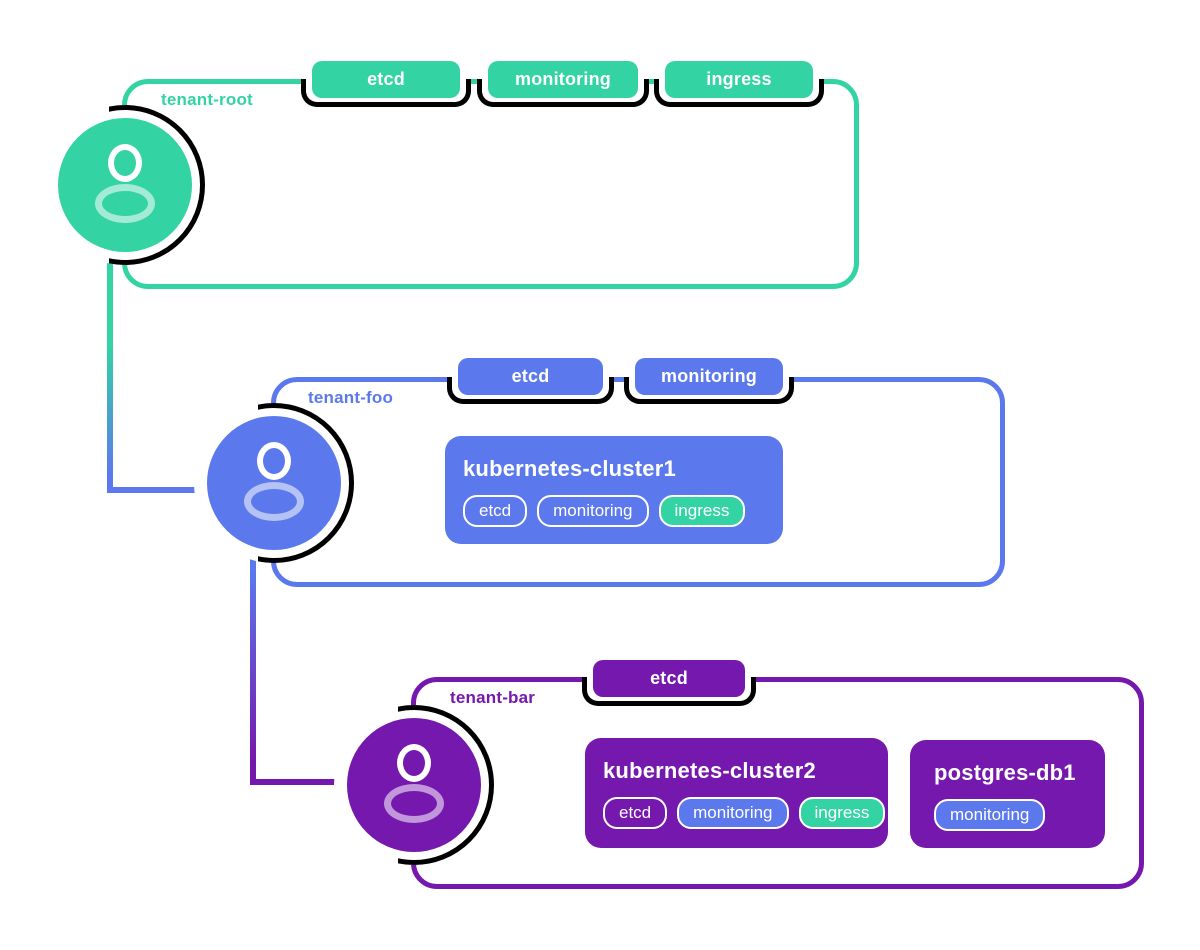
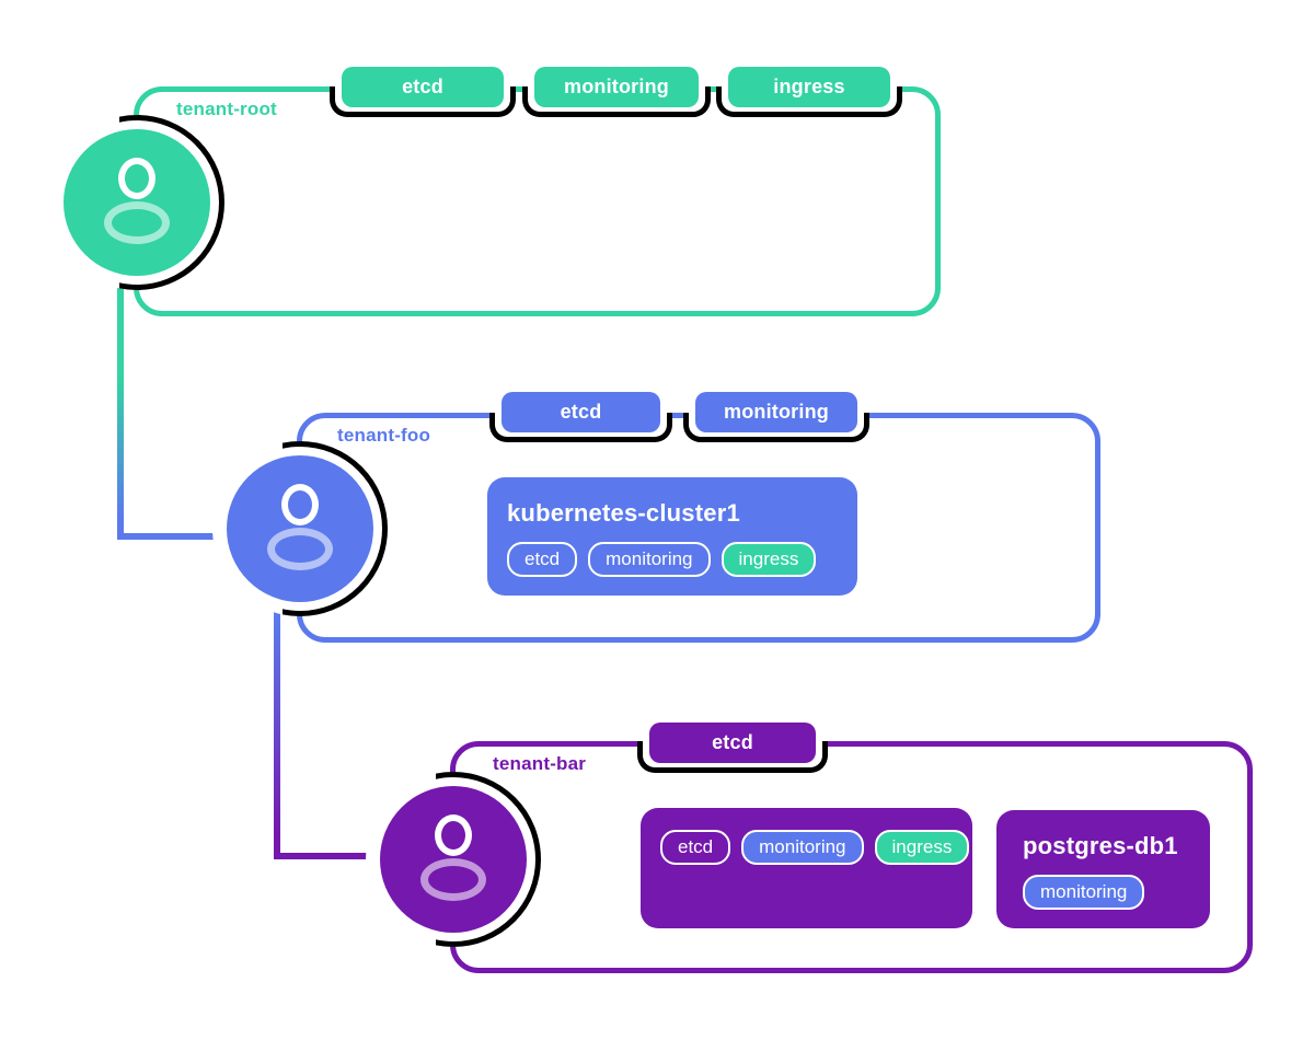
  etcd
  monitoring
  ingress
  tenant-root
  etcd
  monitoring
  tenant-foo
  kubernetes-cluster1
  etcd
  monitoring
  ingress
  etcd
  tenant-bar
- kubernetes-cluster2
  etcd
  monitoring
  ingress
  postgres-db1
  monitoring
